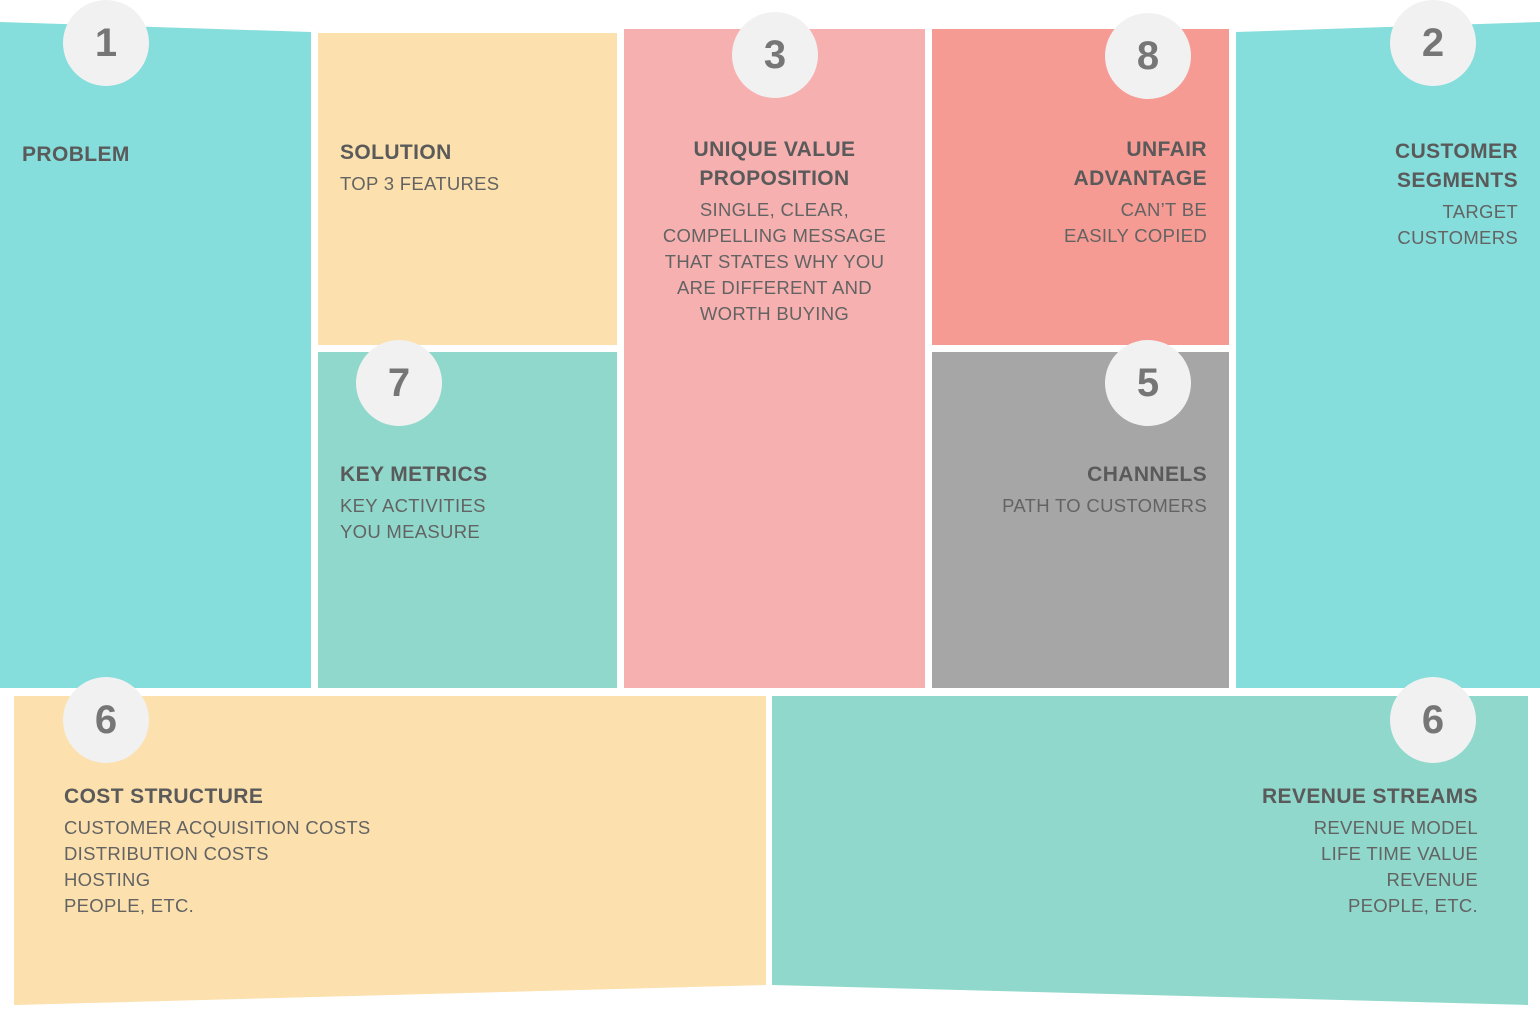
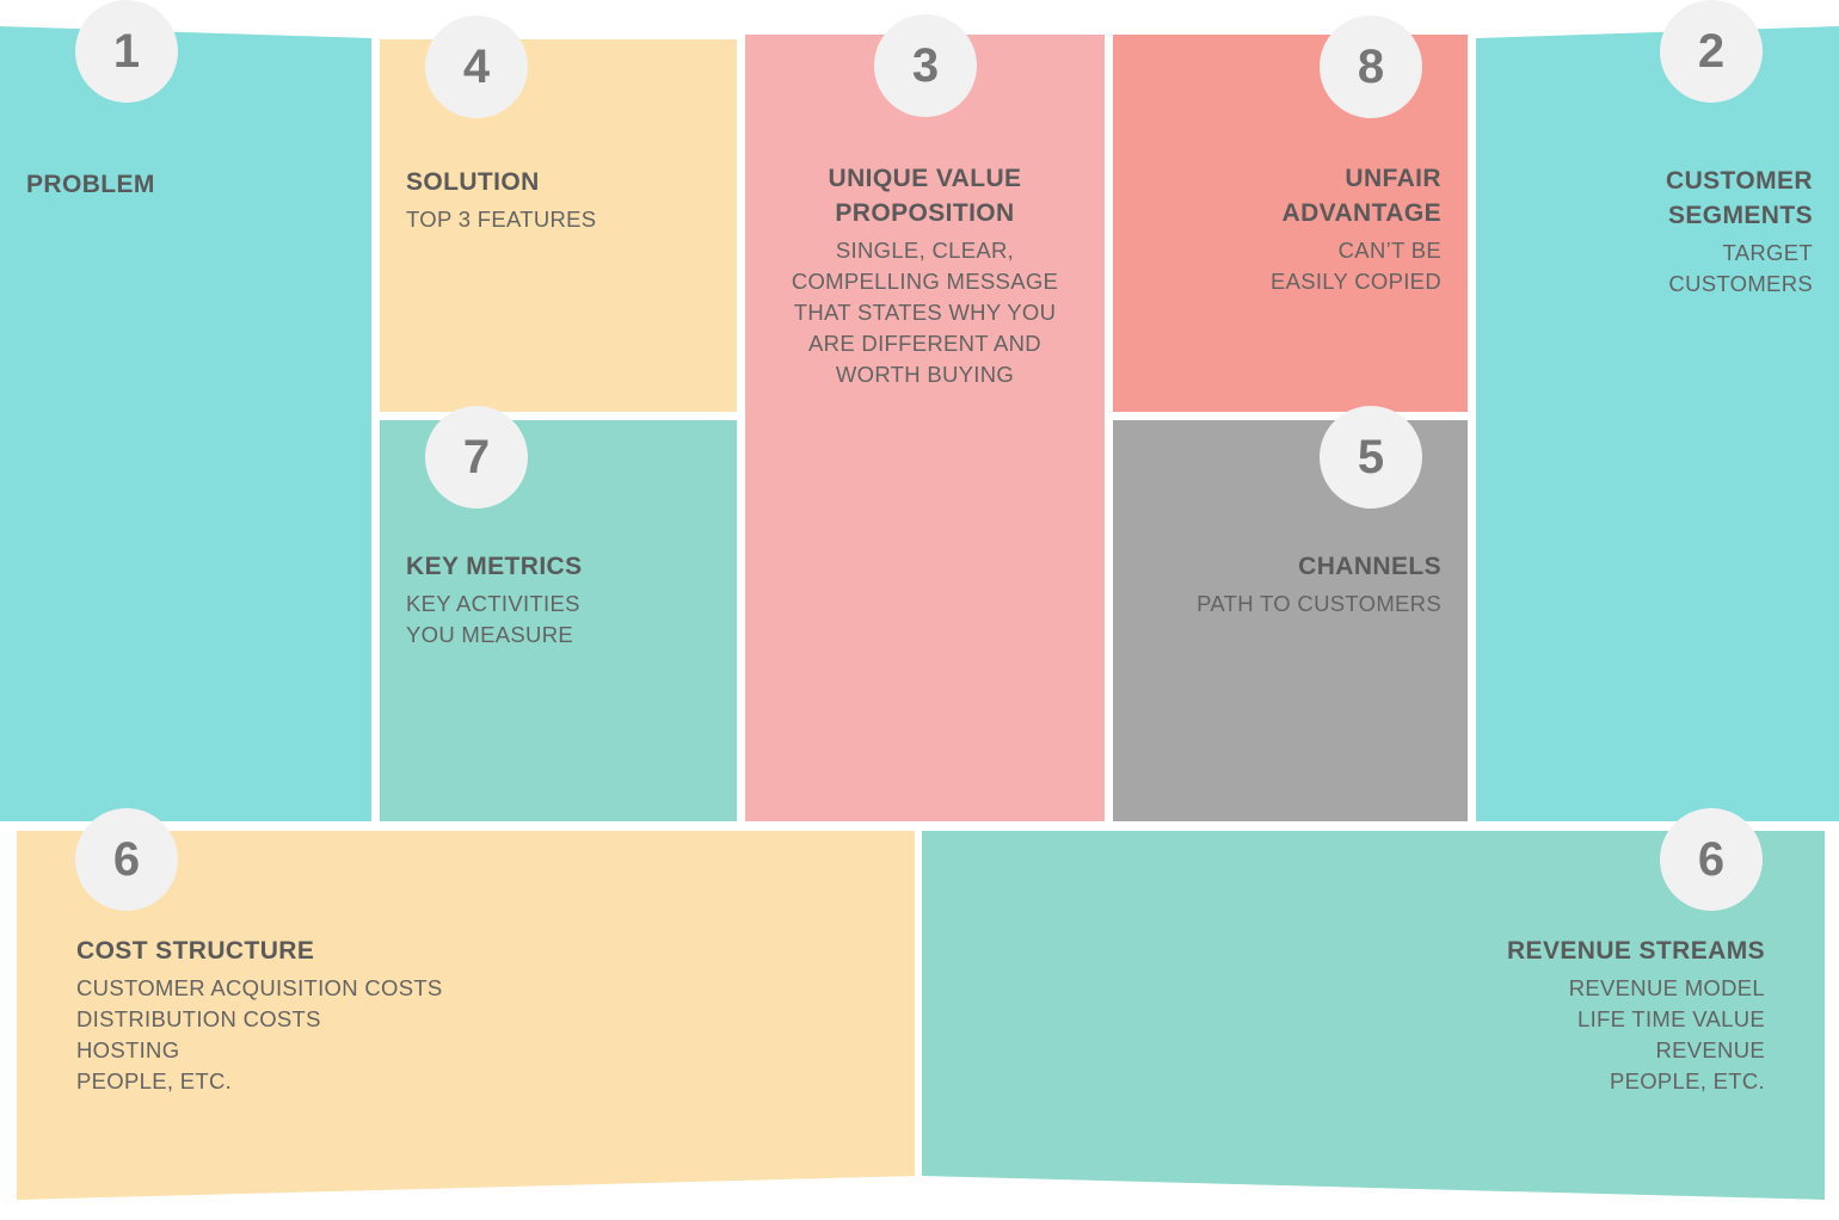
  PROBLEM
  1
  SOLUTION
  TOP 3 FEATURES
+ 4
  KEY METRICS
  KEY ACTIVITIES
  YOU MEASURE
  7
  UNIQUE VALUE
  PROPOSITION
  SINGLE, CLEAR,
  COMPELLING MESSAGE
  THAT STATES WHY YOU
  ARE DIFFERENT AND
  WORTH BUYING
  3
  UNFAIR
  ADVANTAGE
  CAN’T BE
  EASILY COPIED
  8
  CHANNELS
  PATH TO CUSTOMERS
  5
  CUSTOMER
  SEGMENTS
  TARGET
  CUSTOMERS
  2
  COST STRUCTURE
  CUSTOMER ACQUISITION COSTS
  DISTRIBUTION COSTS
  HOSTING
  PEOPLE, ETC.
  6
  REVENUE STREAMS
  REVENUE MODEL
  LIFE TIME VALUE
  REVENUE
  PEOPLE, ETC.
  6
